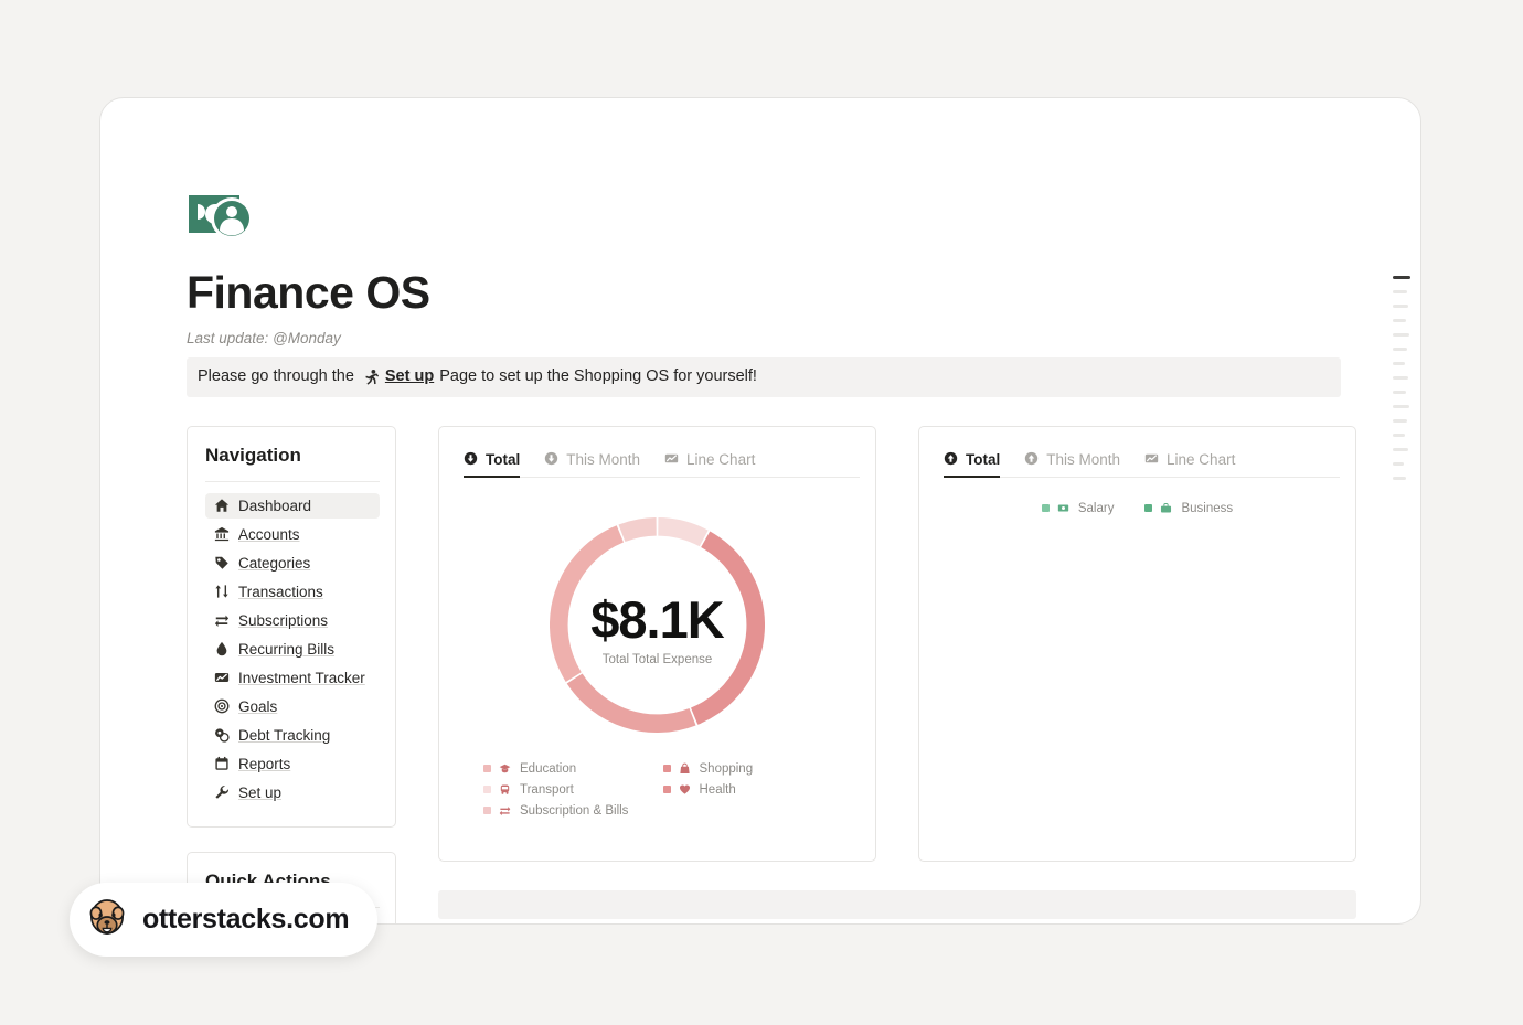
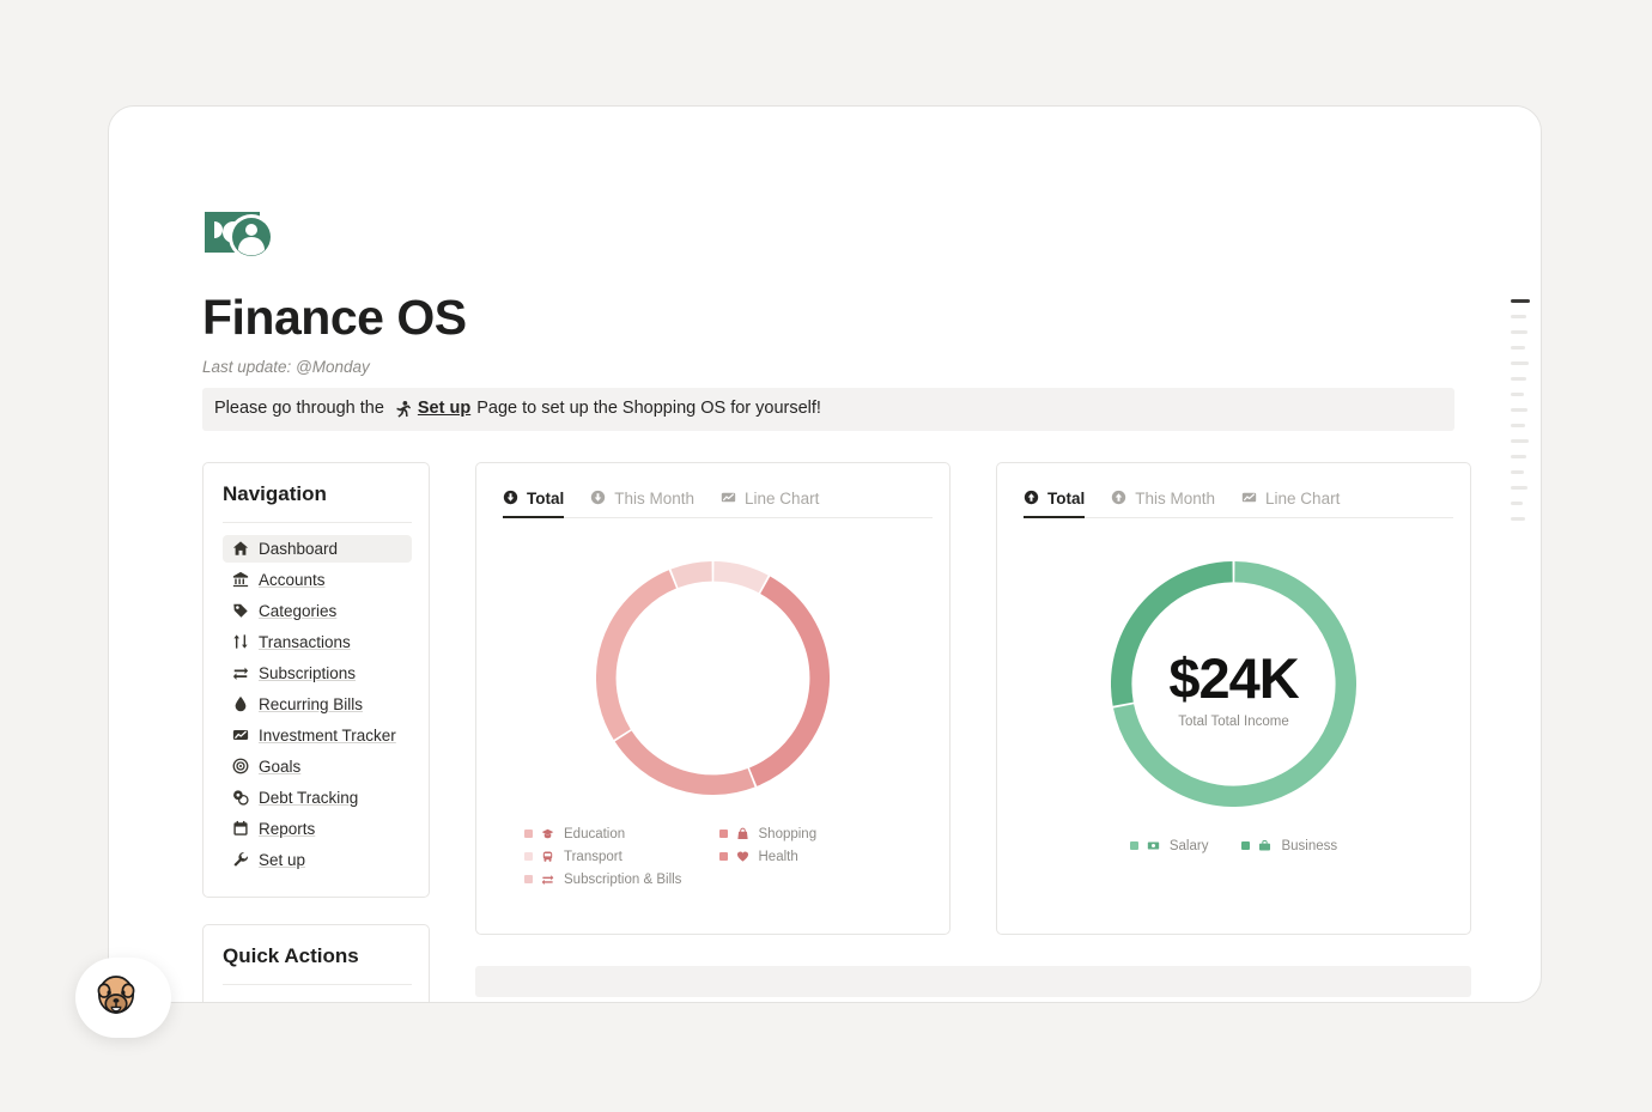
  Finance OS
  Last update: @Monday
  Please go through the
  Set up
  Page to set up the Shopping OS for yourself!
  Navigation
  Dashboard
  Accounts
  Categories
  Transactions
  Subscriptions
  Recurring Bills
  Investment Tracker
  Goals
  Debt Tracking
  Reports
  Set up
  Quick Actions
  Total
  This Month
  Line Chart
- $8.1K
- Total Total Expense
  Education
  Shopping
  Transport
  Health
  Subscription & Bills
  Total
  This Month
  Line Chart
+ $24K
+ Total Total Income
  Salary
  Business
- otterstacks.com
